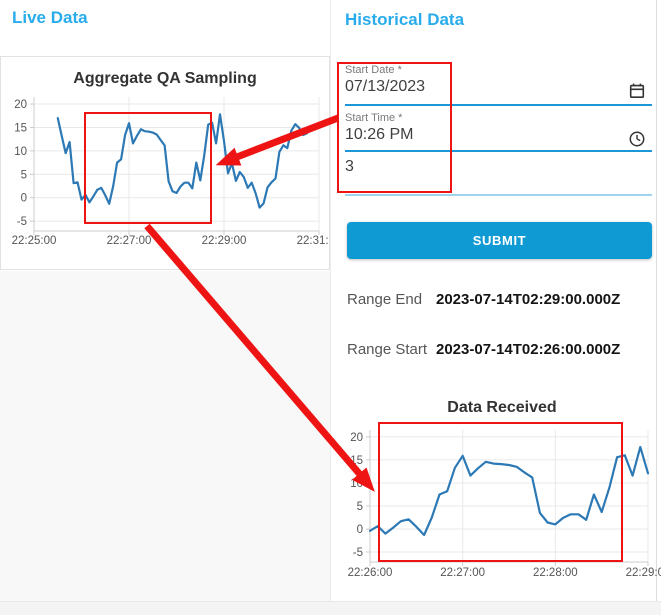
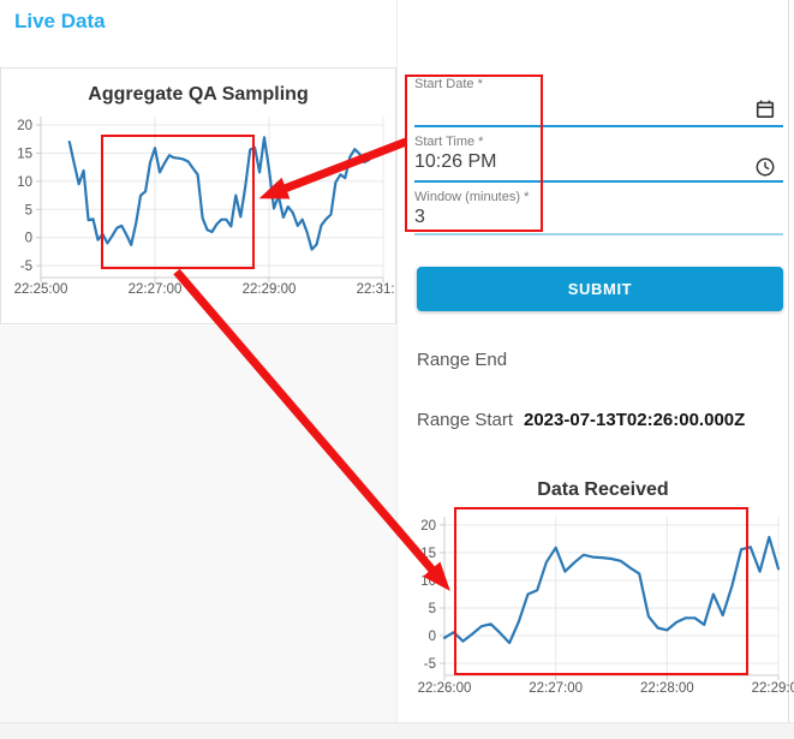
  Live Data
  Aggregate QA Sampling
  22:25:00
  22:27:00
  22:29:00
  22:31:
  -5
  0
  5
  10
  15
  20
- Historical Data
  Start Date *
- 07/13/2023
  Start Time *
  10:26 PM
+ Window (minutes) *
  3
  SUBMIT
  Range End
- 2023-07-14T02:29:00.000Z
  Range Start
- 2023-07-14T02:26:00.000Z
+ 2023-07-13T02:26:00.000Z
  Data Received
  22:26:00
  22:27:00
  22:28:00
  22:29:
  -5
  0
  5
  10
  15
  20
